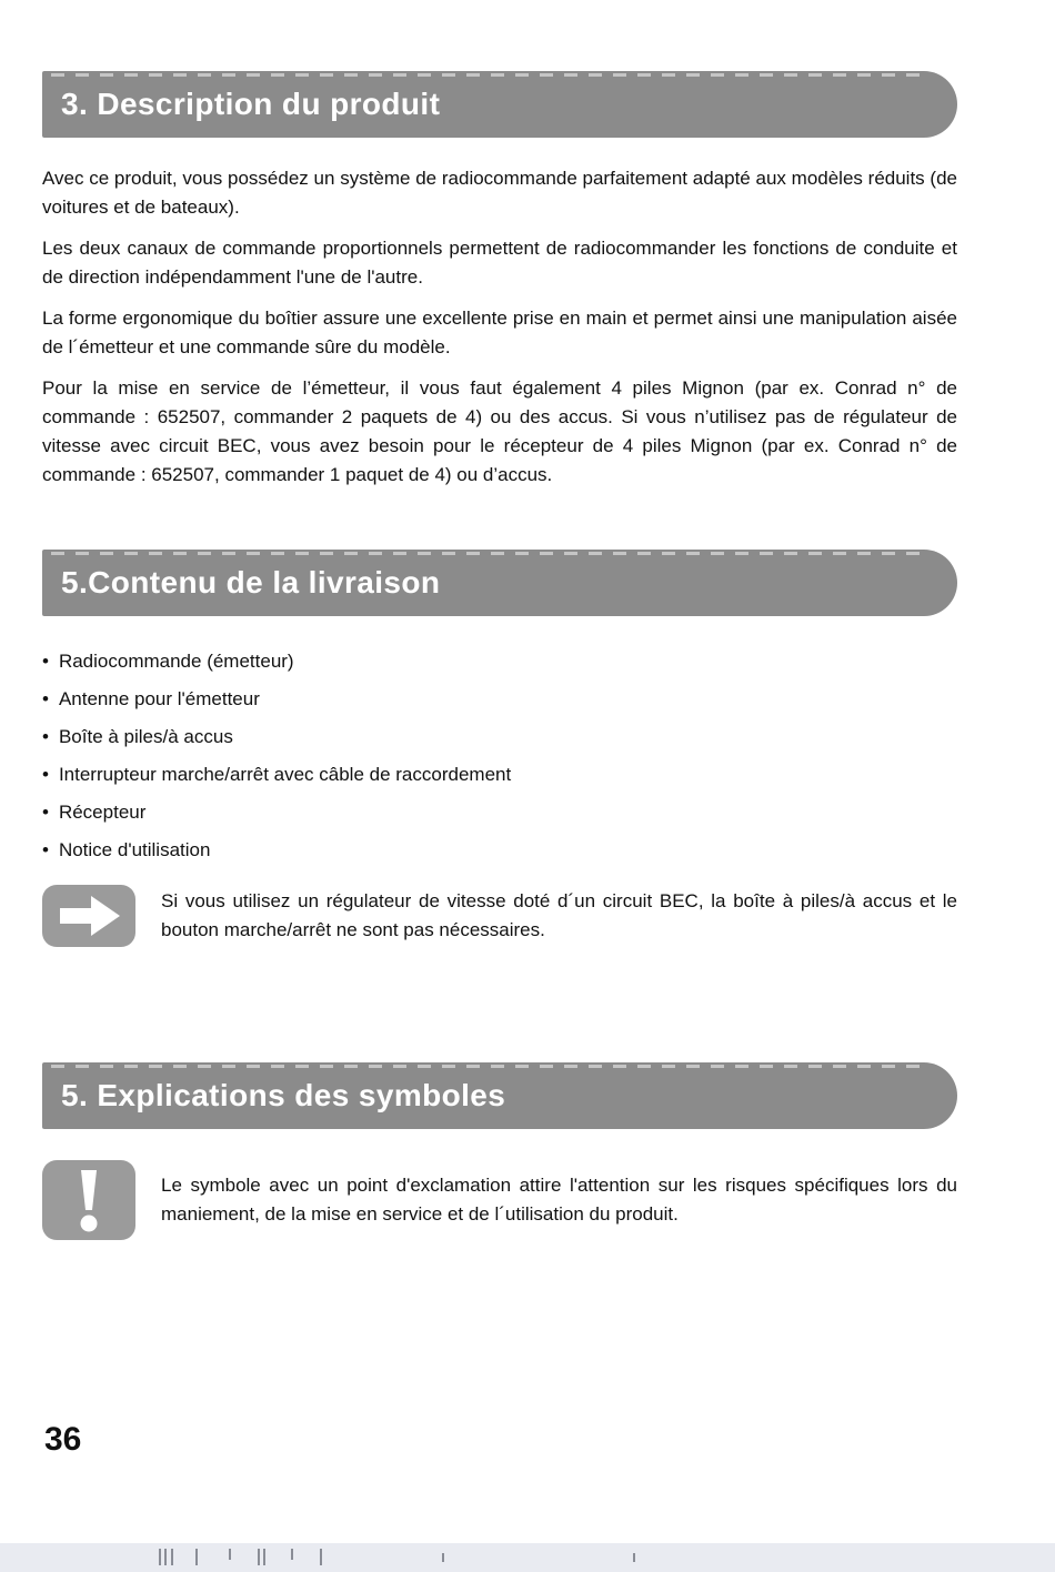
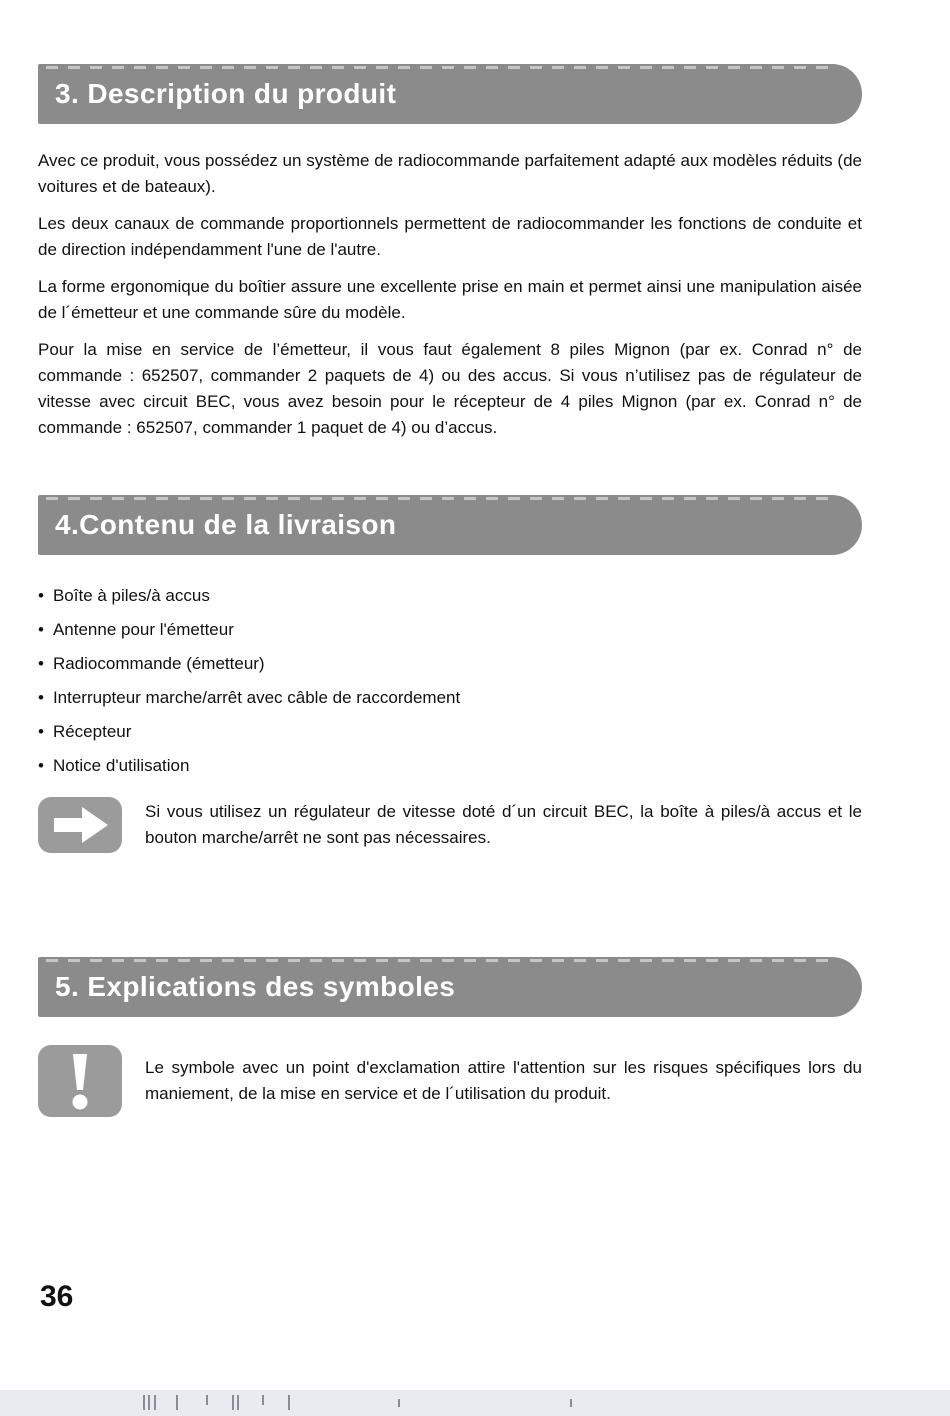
  3. Description du produit
  Avec ce produit, vous possédez un système de radiocommande parfaitement adapté aux modèles réduits (de voitures et de bateaux).
  Les deux canaux de commande proportionnels permettent de radiocommander les fonctions de conduite et de direction indépendamment l'une de l'autre.
  La forme ergonomique du boîtier assure une excellente prise en main et permet ainsi une manipulation aisée de l´émetteur et une commande sûre du modèle.
- Pour la mise en service de l’émetteur, il vous faut également 4 piles Mignon (par ex. Conrad n° de commande : 652507, commander 2 paquets de 4) ou des accus. Si vous n’utilisez pas de régulateur de vitesse avec circuit BEC, vous avez besoin pour le récepteur de 4 piles Mignon (par ex. Conrad n° de commande : 652507, commander 1 paquet de 4) ou d’accus.
+ Pour la mise en service de l’émetteur, il vous faut également 8 piles Mignon (par ex. Conrad n° de commande : 652507, commander 2 paquets de 4) ou des accus. Si vous n’utilisez pas de régulateur de vitesse avec circuit BEC, vous avez besoin pour le récepteur de 4 piles Mignon (par ex. Conrad n° de commande : 652507, commander 1 paquet de 4) ou d’accus.
- 5.Contenu de la livraison
+ 4.Contenu de la livraison
- Radiocommande (émetteur)
+ Boîte à piles/à accus
  Antenne pour l'émetteur
- Boîte à piles/à accus
+ Radiocommande (émetteur)
  Interrupteur marche/arrêt avec câble de raccordement
  Récepteur
  Notice d'utilisation
  Si vous utilisez un régulateur de vitesse doté d´un circuit BEC, la boîte à piles/à accus et le bouton marche/arrêt ne sont pas nécessaires.
  5. Explications des symboles
  Le symbole avec un point d'exclamation attire l'attention sur les risques spécifiques lors du maniement, de la mise en service et de l´utilisation du produit.
  36
